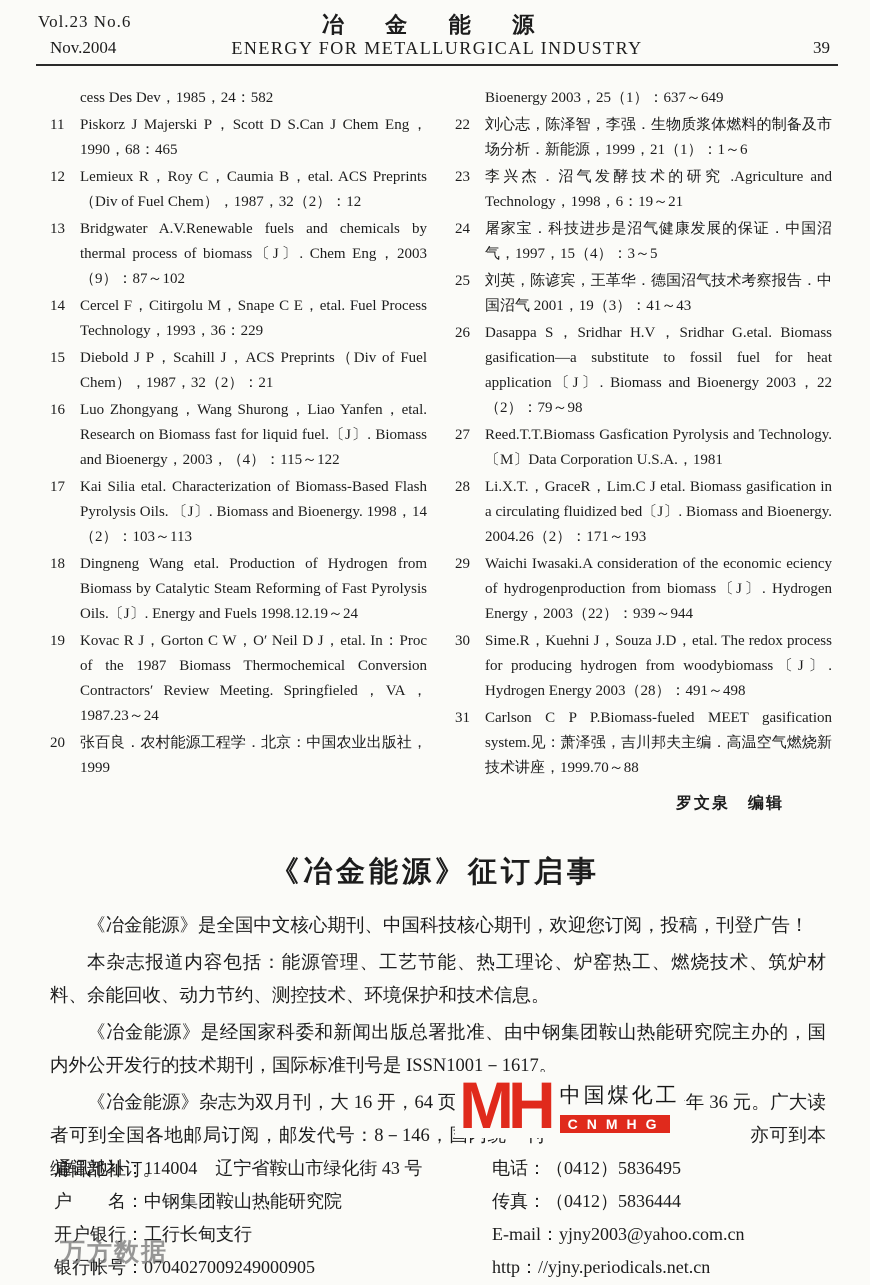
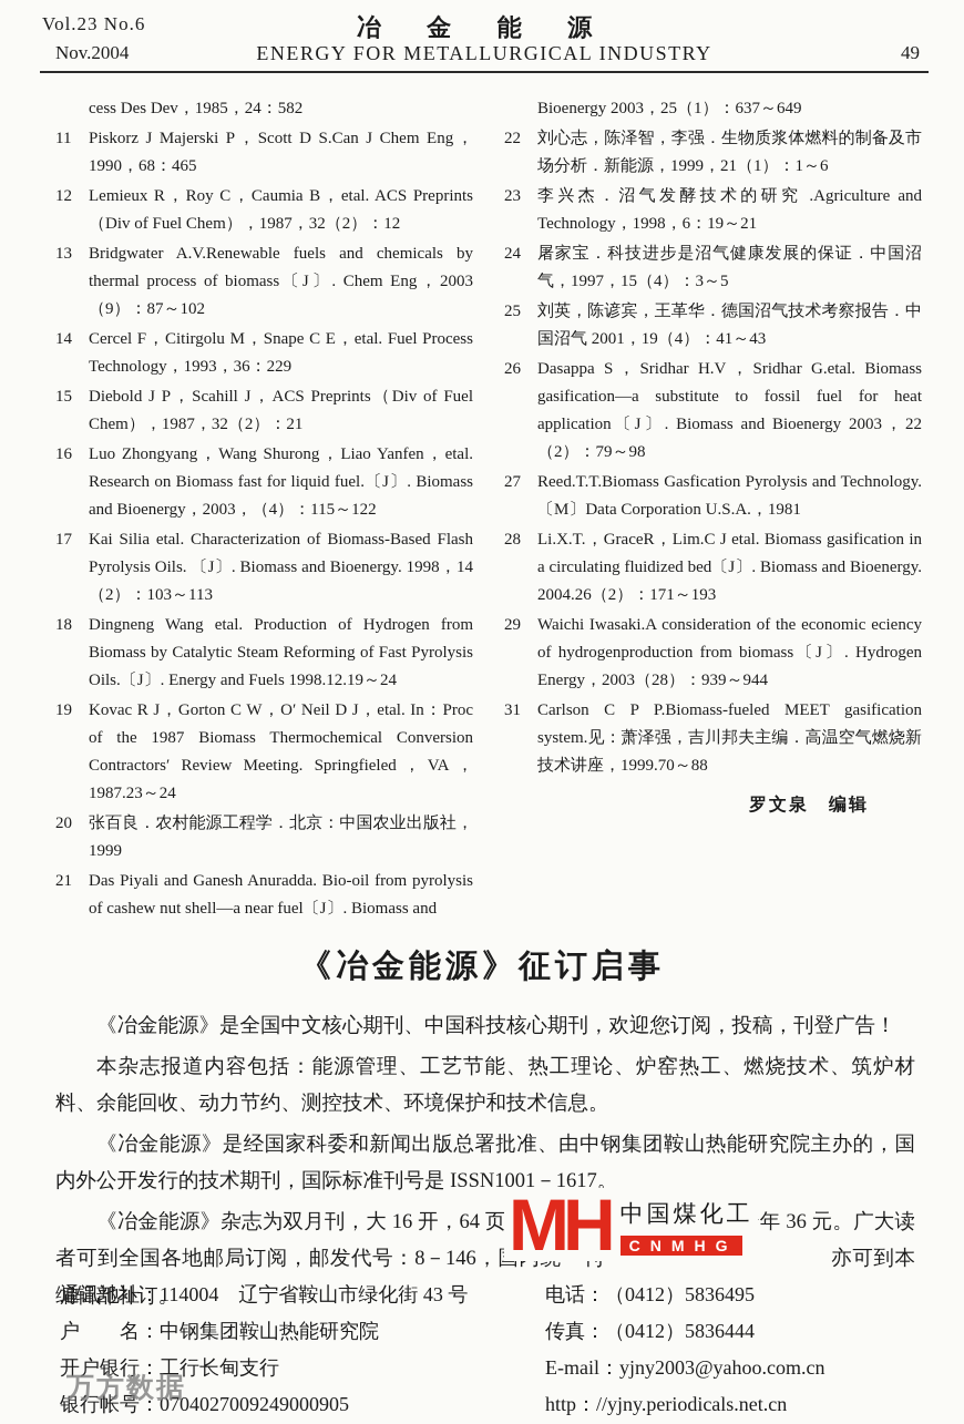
  Vol.23 No.6
  Nov.2004
  冶 金 能 源
  ENERGY FOR METALLURGICAL INDUSTRY
- 39
+ 49
  cess Des Dev，1985，24：582
  11
  Piskorz J Majerski P，Scott D S.Can J Chem Eng，1990，68：465
  12
  Lemieux R，Roy C，Caumia B，etal. ACS Preprints（Div of Fuel Chem），1987，32（2）：12
  13
  Bridgwater A.V.Renewable fuels and chemicals by thermal process of biomass〔J〕. Chem Eng，2003（9）：87～102
  14
  Cercel F，Citirgolu M，Snape C E，etal. Fuel Process Technology，1993，36：229
  15
  Diebold J P，Scahill J，ACS Preprints（Div of Fuel Chem），1987，32（2）：21
  16
  Luo Zhongyang，Wang Shurong，Liao Yanfen，etal. Research on Biomass fast for liquid fuel.〔J〕. Biomass and Bioenergy，2003，（4）：115～122
  17
  Kai Silia etal. Characterization of Biomass-Based Flash Pyrolysis Oils. 〔J〕. Biomass and Bioenergy. 1998，14（2）：103～113
  18
  Dingneng Wang etal. Production of Hydrogen from Biomass by Catalytic Steam Reforming of Fast Pyrolysis Oils.〔J〕. Energy and Fuels 1998.12.19～24
  19
  Kovac R J，Gorton C W，O′ Neil D J，etal. In：Proc of the 1987 Biomass Thermochemical Conversion Contractors′ Review Meeting. Springfieled，VA，1987.23～24
  20
  张百良．农村能源工程学．北京：中国农业出版社，1999
+ 21
+ Das Piyali and Ganesh Anuradda. Bio-oil from pyrolysis of cashew nut shell—a near fuel〔J〕. Biomass and
  Bioenergy 2003，25（1）：637～649
  22
  刘心志，陈泽智，李强．生物质浆体燃料的制备及市场分析．新能源，1999，21（1）：1～6
  23
  李兴杰．沼气发酵技术的研究 .Agriculture and Technology，1998，6：19～21
  24
  屠家宝．科技进步是沼气健康发展的保证．中国沼气，1997，15（4）：3～5
  25
- 刘英，陈谚宾，王革华．德国沼气技术考察报告．中国沼气 2001，19（3）：41～43
+ 刘英，陈谚宾，王革华．德国沼气技术考察报告．中国沼气 2001，19（4）：41～43
  26
  Dasappa S，Sridhar H.V，Sridhar G.etal. Biomass gasification—a substitute to fossil fuel for heat application〔J〕. Biomass and Bioenergy 2003，22（2）：79～98
  27
  Reed.T.T.Biomass Gasfication Pyrolysis and Technology.〔M〕Data Corporation U.S.A.，1981
  28
  Li.X.T.，GraceR，Lim.C J etal. Biomass gasification in a circulating fluidized bed〔J〕. Biomass and Bioenergy. 2004.26（2）：171～193
  29
- Waichi Iwasaki.A consideration of the economic eciency of hydrogenproduction from biomass〔J〕. Hydrogen Energy，2003（22）：939～944
+ Waichi Iwasaki.A consideration of the economic eciency of hydrogenproduction from biomass〔J〕. Hydrogen Energy，2003（28）：939～944
- 30
- Sime.R，Kuehni J，Souza J.D，etal. The redox process for producing hydrogen from woodybiomass〔J〕. Hydrogen Energy 2003（28）：491～498
  31
  Carlson C P P.Biomass-fueled MEET gasification system.见：萧泽强，吉川邦夫主编．高温空气燃烧新技术讲座，1999.70～88
  罗文泉 编辑
  《冶金能源》征订启事
  《冶金能源》是全国中文核心期刊、中国科技核心期刊，欢迎您订阅，投稿，刊登广告！
  本杂志报道内容包括：能源管理、工艺节能、热工理论、炉窑热工、燃烧技术、筑炉材料、余能回收、动力节约、测控技术、环境保护和技术信息。
  《冶金能源》是经国家科委和新闻出版总署批准、由中钢集团鞍山热能研究院主办的，国内外公开发行的技术期刊，国际标准刊号是 ISSN1001－1617。
  《冶金能源》杂志为双月刊，大 16 开，64 页年 36 元。广大读者可到全国各地邮局订阅，邮发代号：8－146， 亦可到本编辑部补订。
  MH
  中国煤化工
  CNMHG
  通讯地址：114004 辽宁省鞍山市绿化街 43 号
  户 名：中钢集团鞍山热能研究院
  开户银行：工行长甸支行
  银行帐号：0704027009249000905
  电话：（0412）5836495
  传真：（0412）5836444
  E-mail：yjny2003@yahoo.com.cn
  http：//yjny.periodicals.net.cn
  万方数据
